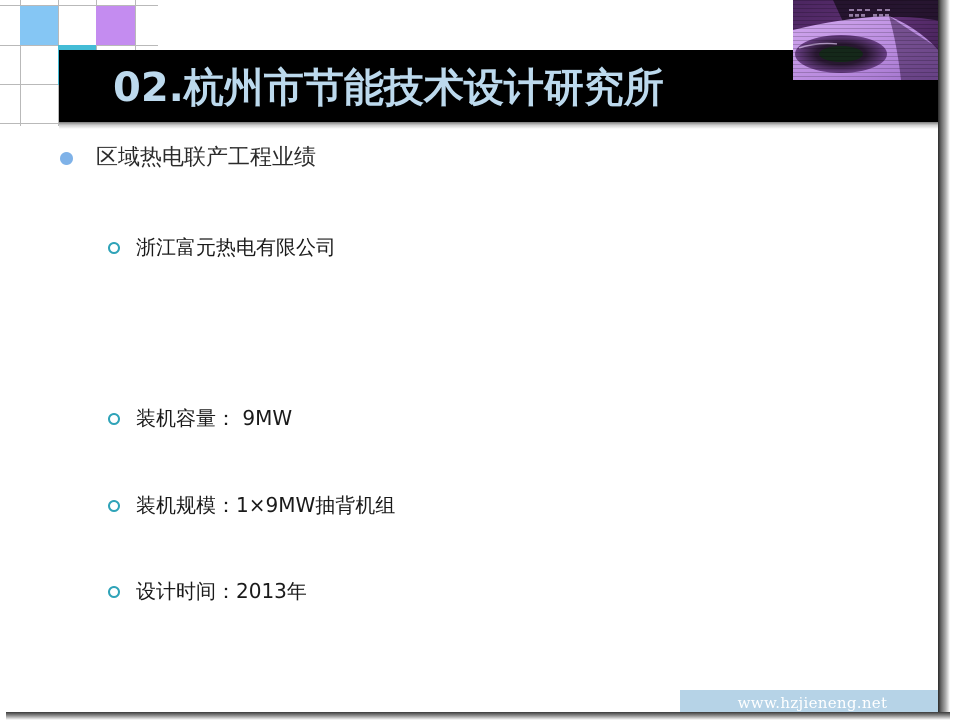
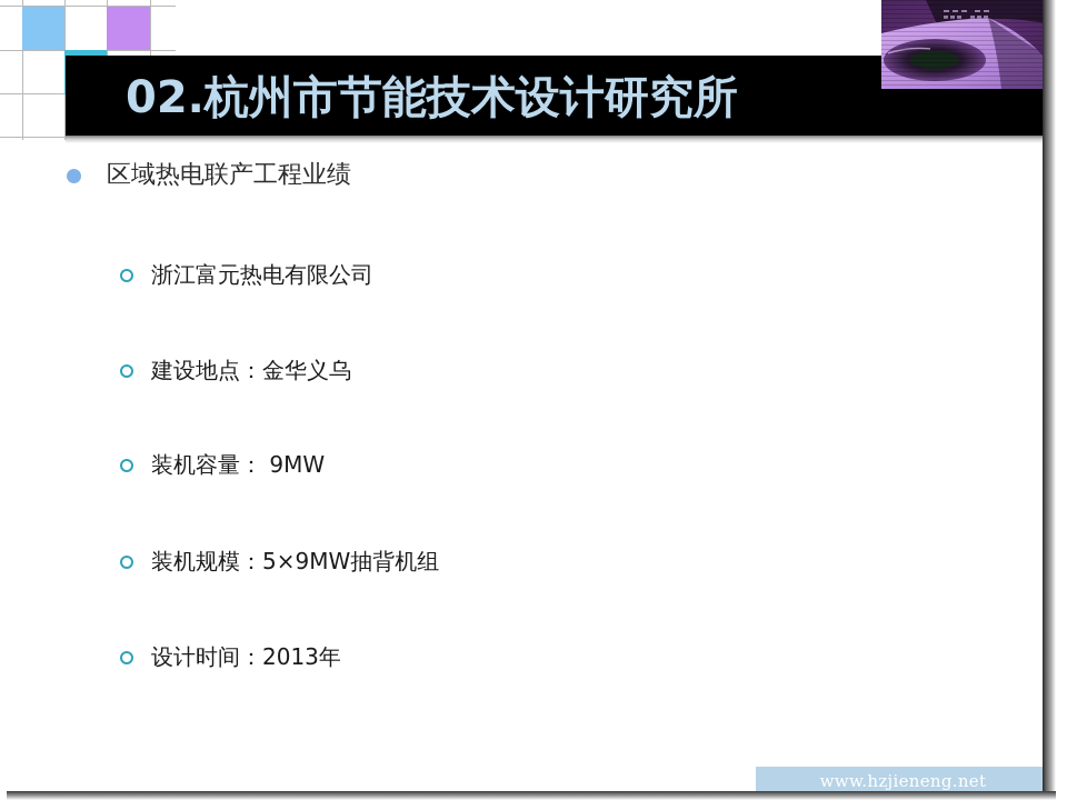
  02.杭州市节能技术设计研究所
  区域热电联产工程业绩
  浙江富元热电有限公司
+ 建设地点：金华义乌
  装机容量： 9MW
- 装机规模：1×9MW抽背机组
+ 装机规模：5×9MW抽背机组
  设计时间：2013年
  www.hzjieneng.net
